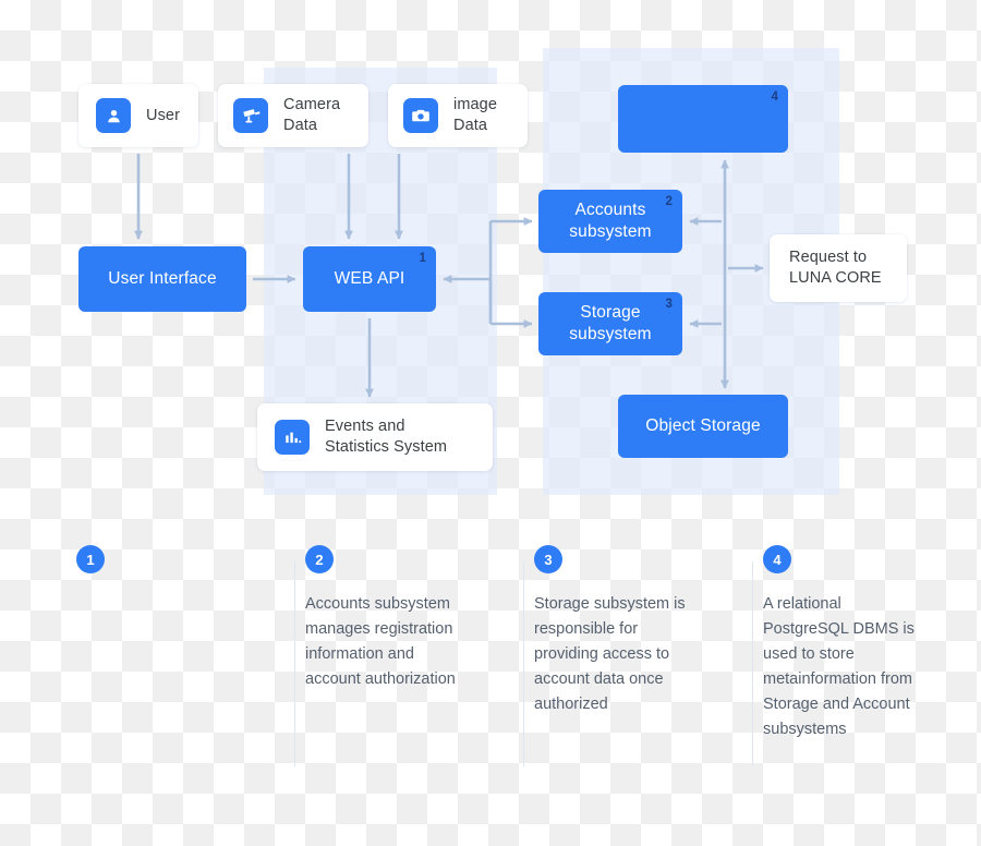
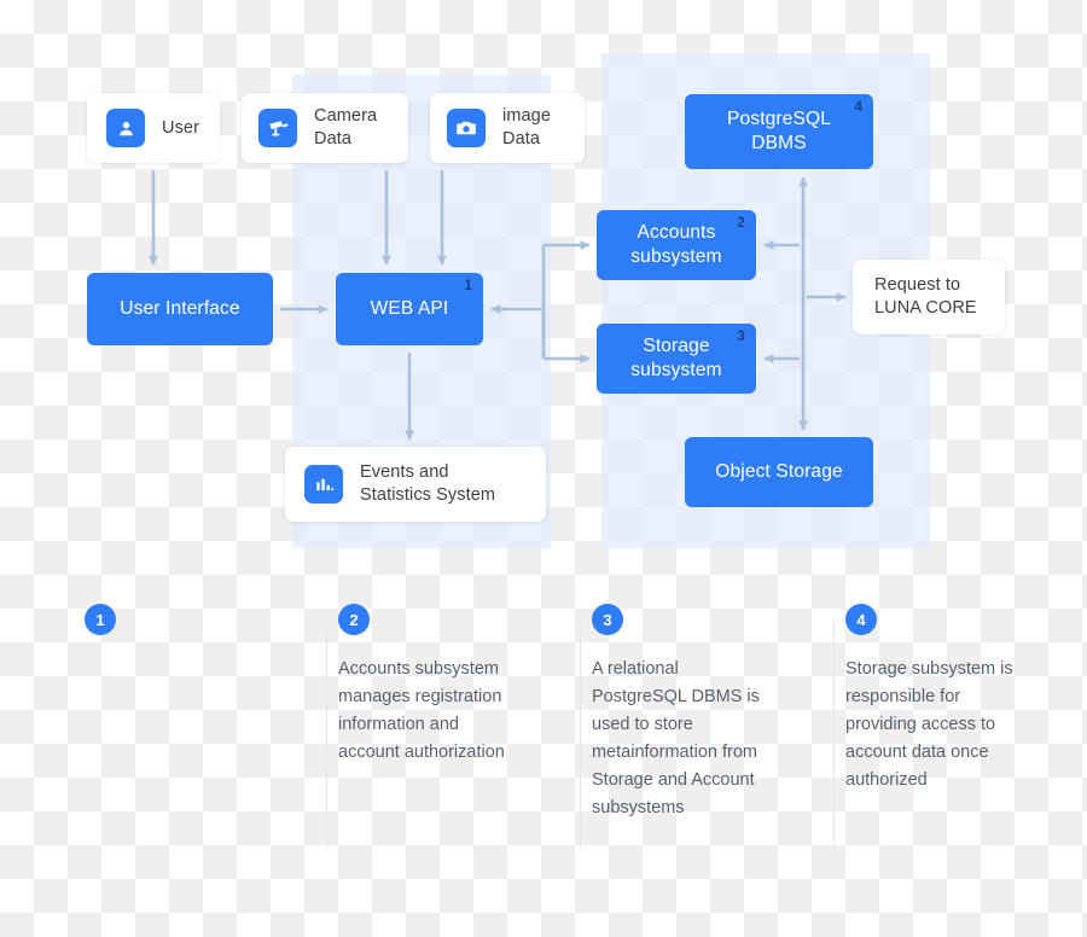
  User
  Camera
  Data
  image
  Data
  Request to
  LUNA CORE
  Events and
  Statistics System
  User Interface
  WEB API
  1
+ PostgreSQL
+ DBMS
  4
  Accounts
  subsystem
  2
  Storage
  subsystem
  3
  Object Storage
  1
  2
  Accounts subsystem manages registration information and account authorization
  3
- Storage subsystem is responsible for providing access to account data once authorized
+ A relational PostgreSQL DBMS is used to store metainformation from Storage and Account subsystems
  4
- A relational PostgreSQL DBMS is used to store metainformation from Storage and Account subsystems
+ Storage subsystem is responsible for providing access to account data once authorized
